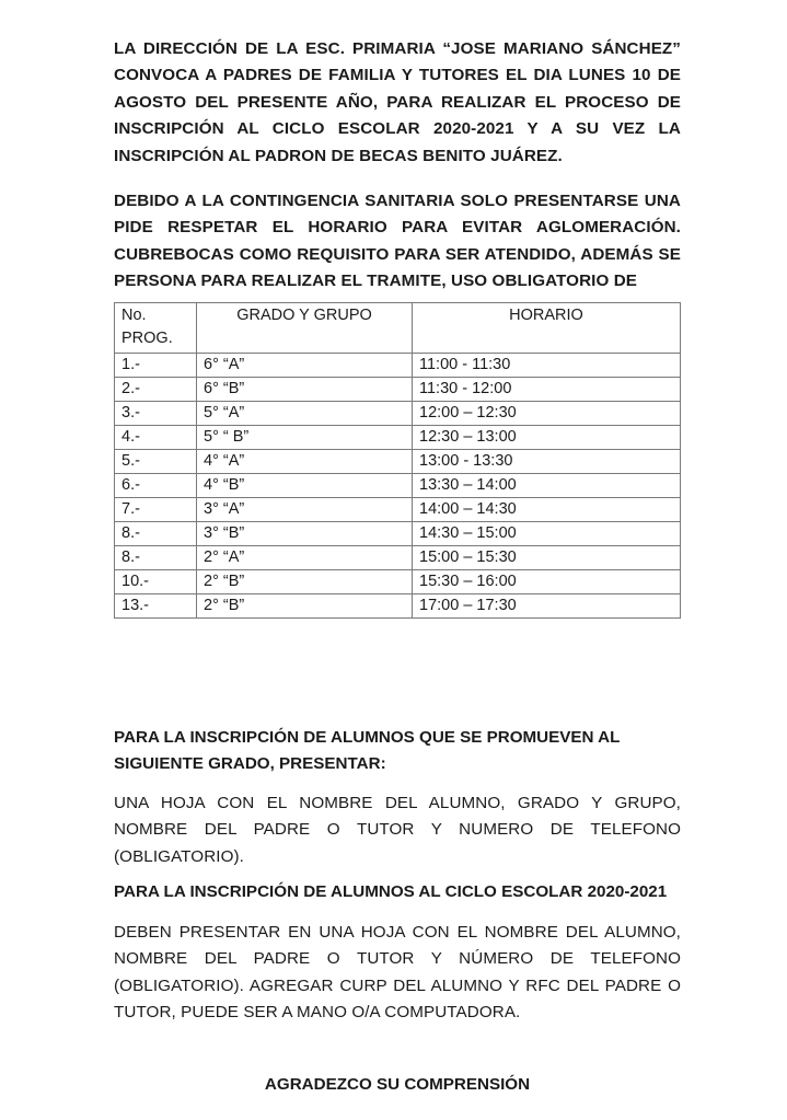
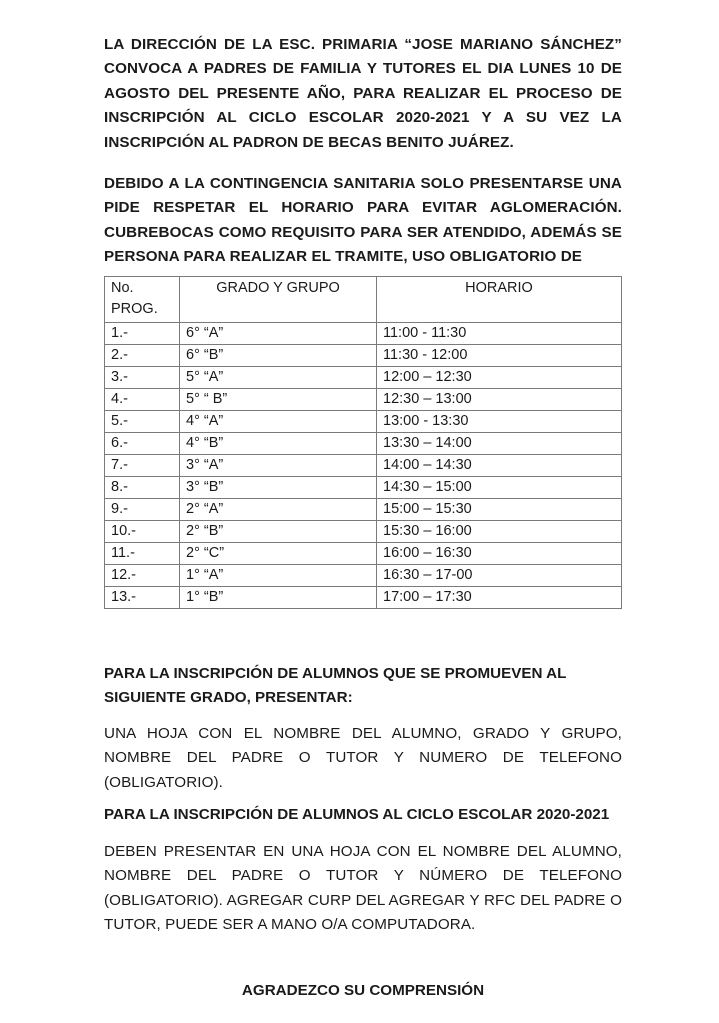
  LA DIRECCIÓN DE LA ESC. PRIMARIA “JOSE MARIANO SÁNCHEZ”
  CONVOCA A PADRES DE FAMILIA Y TUTORES EL DIA LUNES 10 DE
  AGOSTO DEL PRESENTE AÑO, PARA REALIZAR EL PROCESO DE
  INSCRIPCIÓN AL CICLO ESCOLAR 2020-2021 Y A SU VEZ LA
  INSCRIPCIÓN AL PADRON DE BECAS BENITO JUÁREZ.
  DEBIDO A LA CONTINGENCIA SANITARIA SOLO PRESENTARSE UNA
  PIDE RESPETAR EL HORARIO PARA EVITAR AGLOMERACIÓN.
  CUBREBOCAS COMO REQUISITO PARA SER ATENDIDO, ADEMÁS SE
  PERSONA PARA REALIZAR EL TRAMITE, USO OBLIGATORIO DE
  No. PROG.	GRADO Y GRUPO	HORARIO
  1.-	6° “A”	11:00 - 11:30
  2.-	6° “B”	11:30 - 12:00
  3.-	5° “A”	12:00 – 12:30
  4.-	5° “ B”	12:30 – 13:00
  5.-	4° “A”	13:00 - 13:30
  6.-	4° “B”	13:30 – 14:00
  7.-	3° “A”	14:00 – 14:30
  8.-	3° “B”	14:30 – 15:00
- 8.-	2° “A”	15:00 – 15:30
+ 9.-	2° “A”	15:00 – 15:30
  10.-	2° “B”	15:30 – 16:00
+ 11.-	2° “C”	16:00 – 16:30
+ 12.-	1° “A”	16:30 – 17-00
- 13.-	2° “B”	17:00 – 17:30
+ 13.-	1° “B”	17:00 – 17:30
  PARA LA INSCRIPCIÓN DE ALUMNOS QUE SE PROMUEVEN AL
  SIGUIENTE GRADO, PRESENTAR:
  UNA HOJA CON EL NOMBRE DEL ALUMNO, GRADO Y GRUPO,
  NOMBRE DEL PADRE O TUTOR Y NUMERO DE TELEFONO
  (OBLIGATORIO).
  PARA LA INSCRIPCIÓN DE ALUMNOS AL CICLO ESCOLAR 2020-2021
  DEBEN PRESENTAR EN UNA HOJA CON EL NOMBRE DEL ALUMNO,
  NOMBRE DEL PADRE O TUTOR Y NÚMERO DE TELEFONO
- (OBLIGATORIO). AGREGAR CURP DEL ALUMNO Y RFC DEL PADRE O
+ (OBLIGATORIO). AGREGAR CURP DEL AGREGAR Y RFC DEL PADRE O
  TUTOR, PUEDE SER A MANO O/A COMPUTADORA.
  AGRADEZCO SU COMPRENSIÓN
